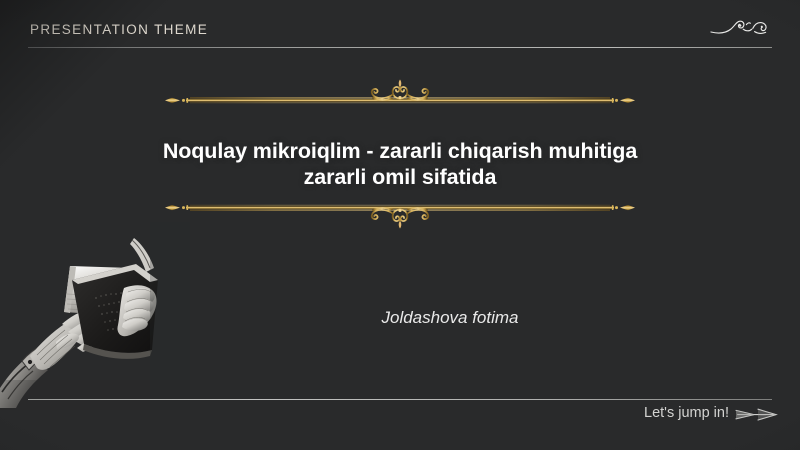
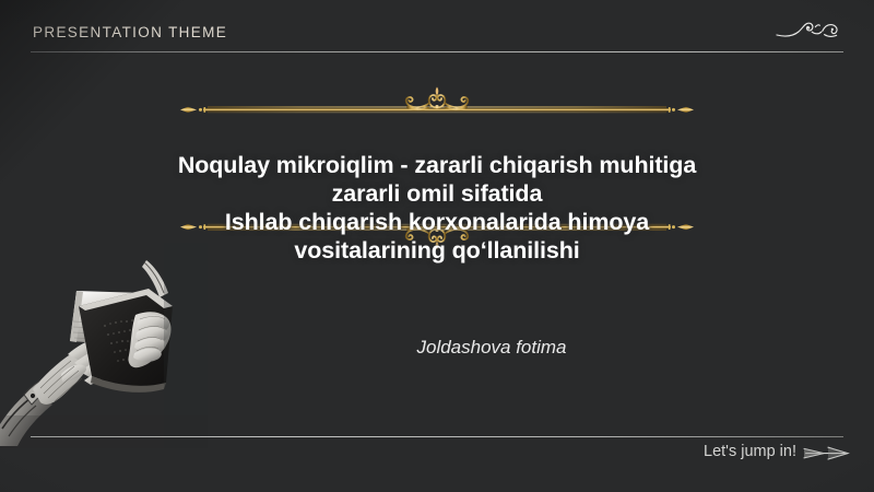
  Noqulay mikroiqlim - zararli chiqarish muhitiga
  zararli omil sifatida
+ Ishlab chiqarish korxonalarida himoya
+ vositalarining qo‘llanilishi
  Joldashova fotima
  Let's jump in!
